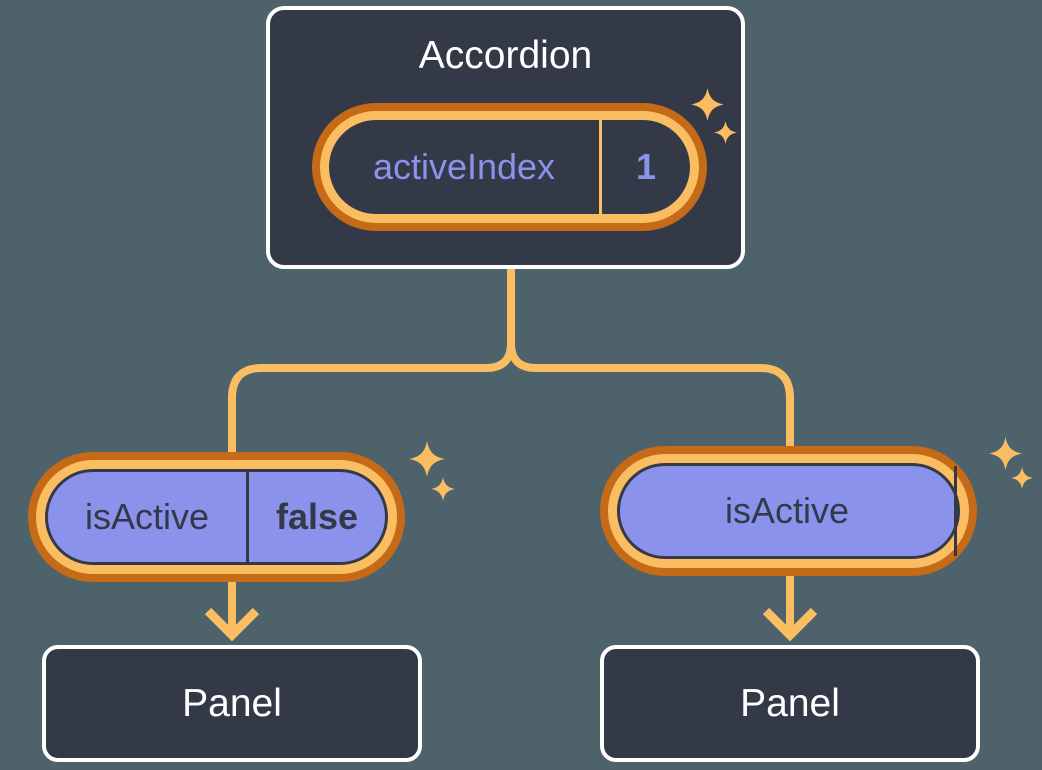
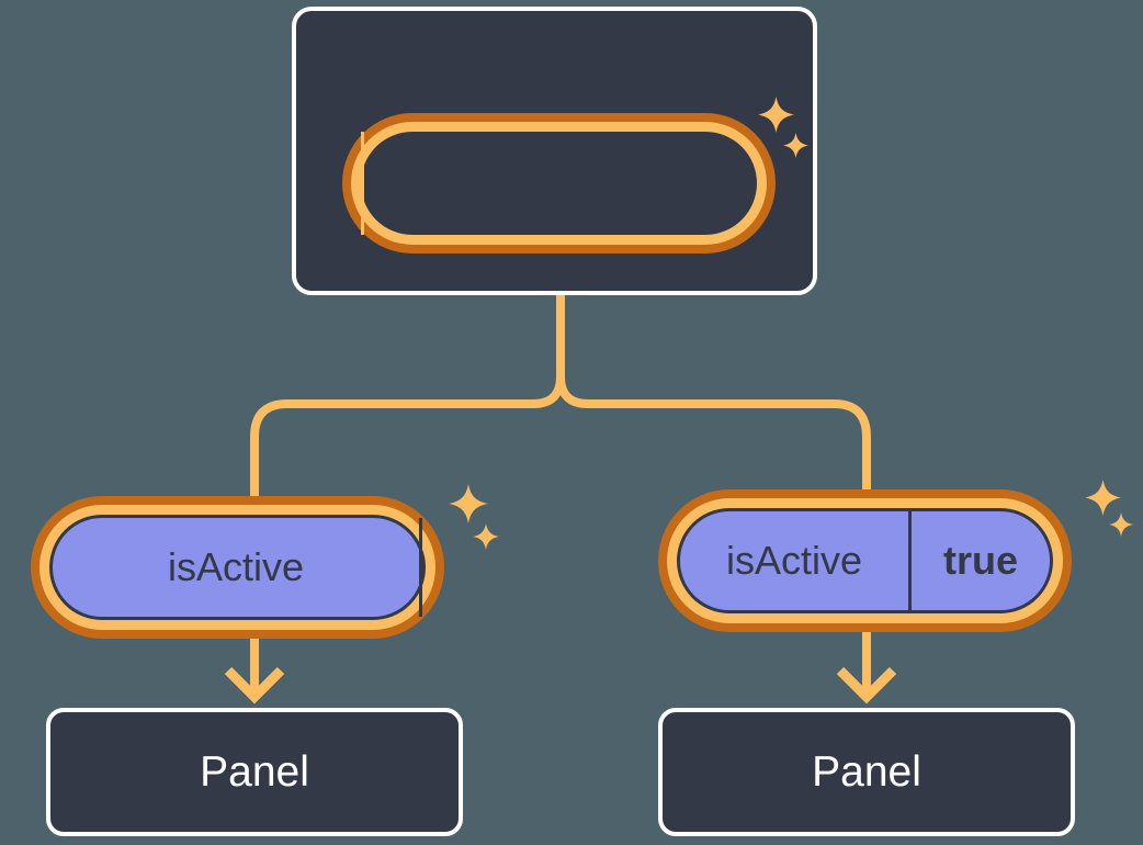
- Accordion
- activeIndex
- 1
  isActive
- false
  isActive
+ true
  Panel
  Panel
